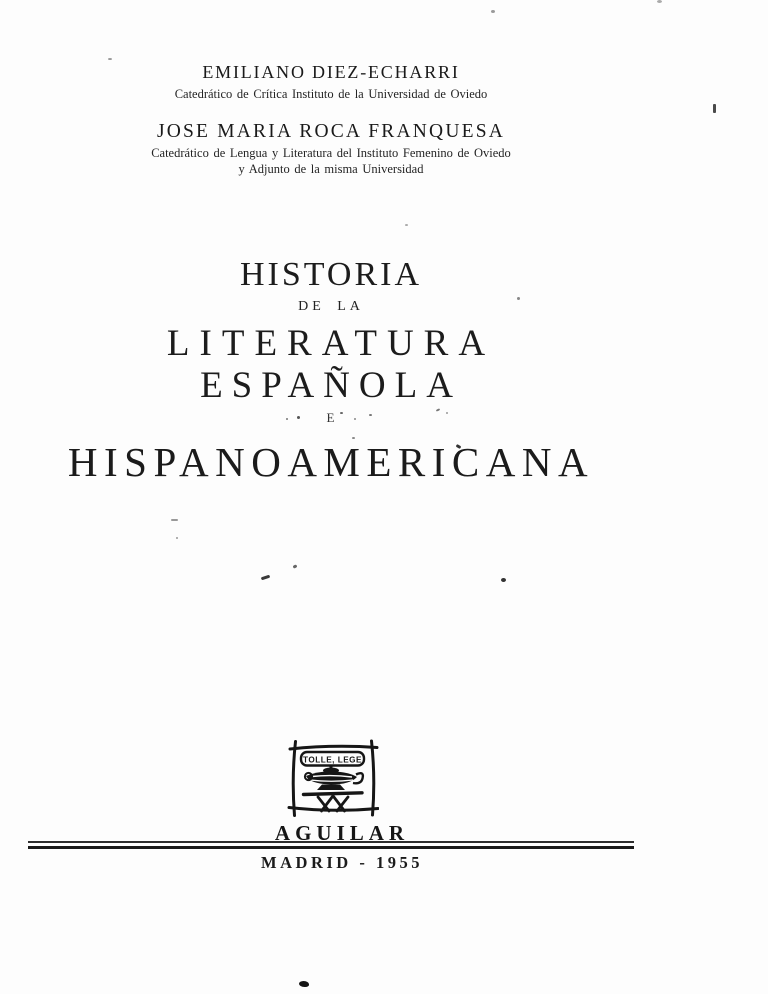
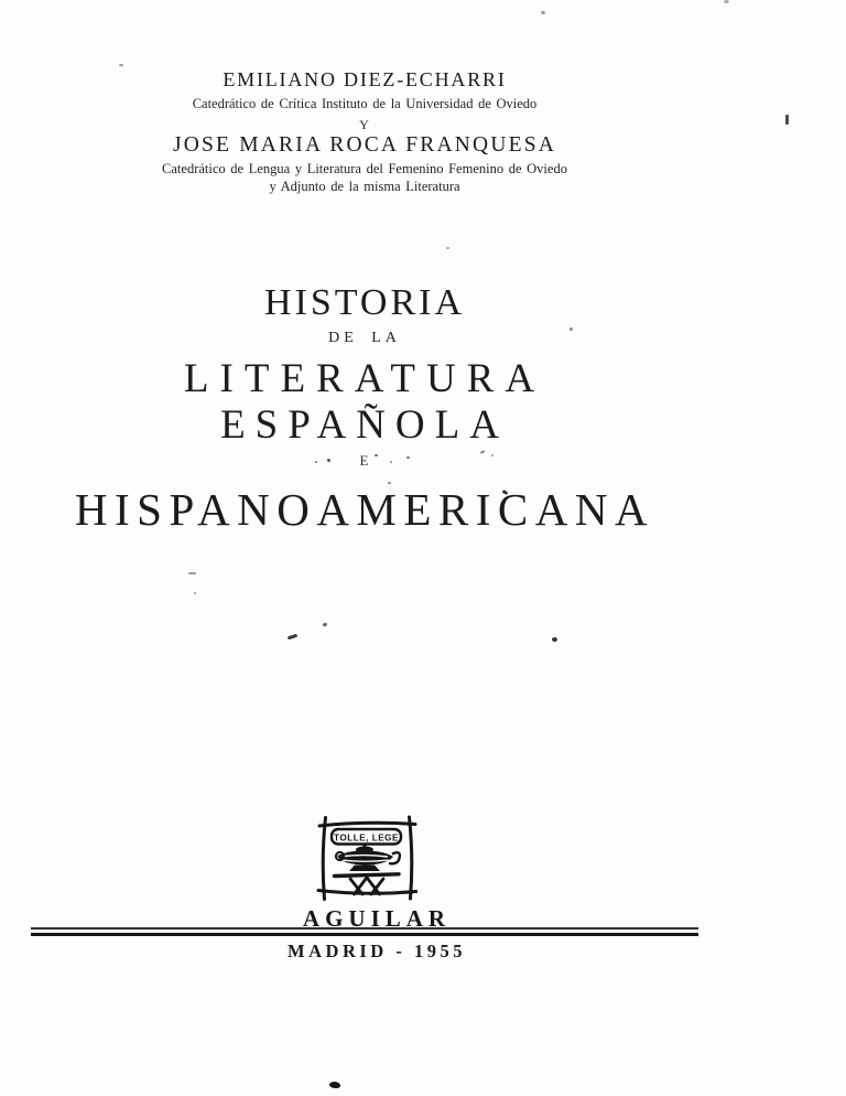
  EMILIANO DIEZ-ECHARRI
  Catedrático de Crítica Instituto de la Universidad de Oviedo
+ Y
  JOSE MARIA ROCA FRANQUESA
- Catedrático de Lengua y Literatura del Instituto Femenino de Oviedo
+ Catedrático de Lengua y Literatura del Femenino Femenino de Oviedo
- y Adjunto de la misma Universidad
+ y Adjunto de la misma Literatura
  HISTORIA
  DE LA
  LITERATURA
  ESPAÑOLA
  E
  HISPANOAMERICANA
  TOLLE, LEGE
  AGUILAR
  MADRID - 1955
